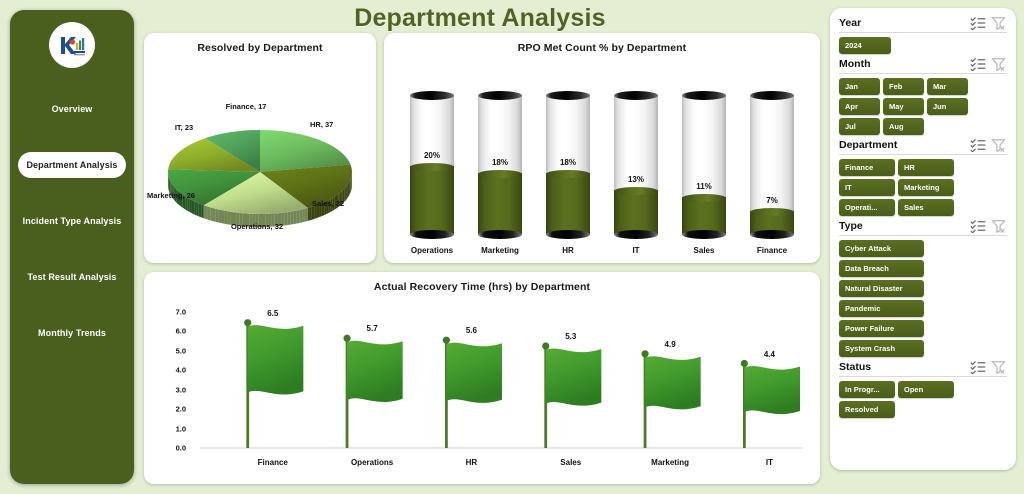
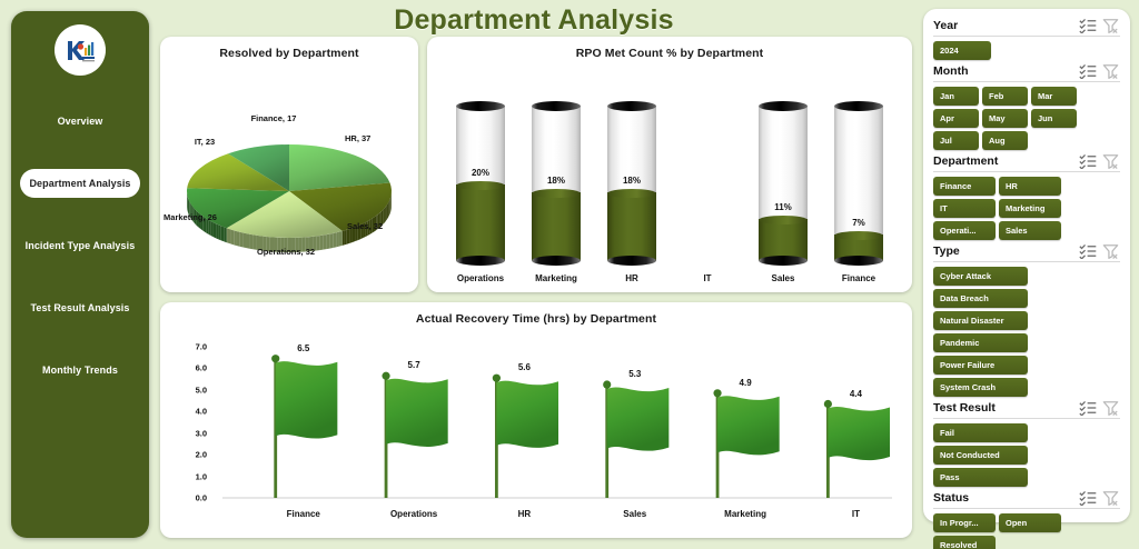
  Overview
  Department Analysis
  Incident Type Analysis
  Test Result Analysis
  Monthly Trends
  Department Analysis
  Resolved by Department
  Finance, 17
  HR, 37
  Sales, 32
  Operations, 32
  Marketing, 26
  IT, 23
  RPO Met Count % by Department
  20%
  Operations
  18%
  Marketing
  18%
  HR
- 13%
  IT
  11%
  Sales
  7%
  Finance
  Actual Recovery Time (hrs) by Department
  7.0
  6.0
  5.0
  4.0
  3.0
  2.0
  1.0
  0.0
  6.5
  Finance
  5.7
  Operations
  5.6
  HR
  5.3
  Sales
  4.9
  Marketing
  4.4
  IT
  Year
  2024
  Month
  Jan
  Feb
  Mar
  Apr
  May
  Jun
  Jul
  Aug
  Department
  Finance
  HR
  IT
  Marketing
  Operati...
  Sales
  Type
  Cyber Attack
  Data Breach
  Natural Disaster
  Pandemic
  Power Failure
  System Crash
+ Test Result
+ Fail
+ Not Conducted
+ Pass
  Status
  In Progr...
  Open
  Resolved
